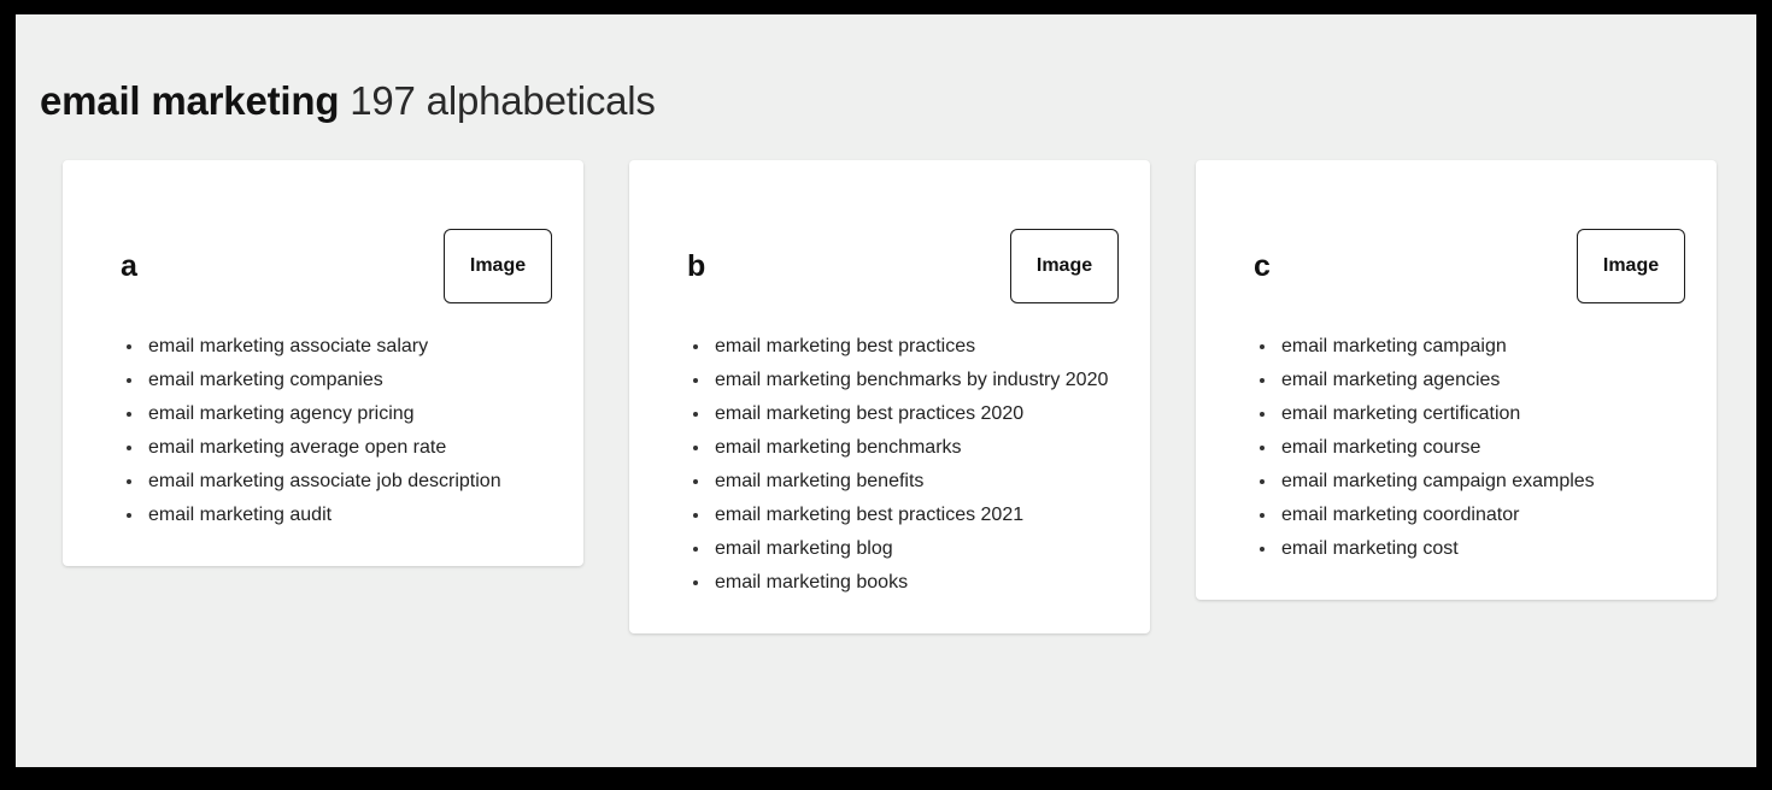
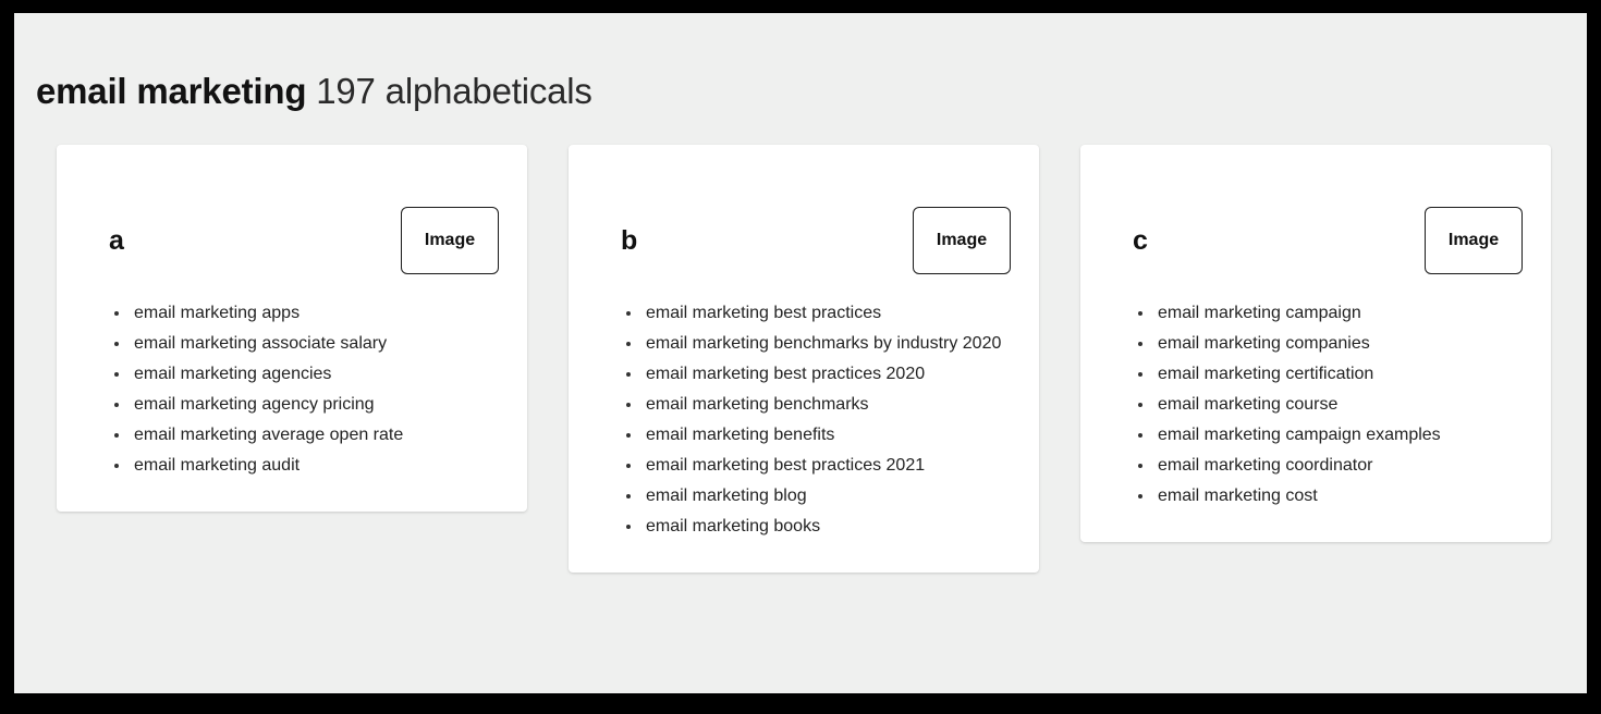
  email marketing 197 alphabeticals
  a
  Image
+ email marketing apps
  email marketing associate salary
- email marketing companies
+ email marketing agencies
  email marketing agency pricing
  email marketing average open rate
- email marketing associate job description
  email marketing audit
  b
  Image
  email marketing best practices
  email marketing benchmarks by industry 2020
  email marketing best practices 2020
  email marketing benchmarks
  email marketing benefits
  email marketing best practices 2021
  email marketing blog
  email marketing books
  c
  Image
  email marketing campaign
- email marketing agencies
+ email marketing companies
  email marketing certification
  email marketing course
  email marketing campaign examples
  email marketing coordinator
  email marketing cost
